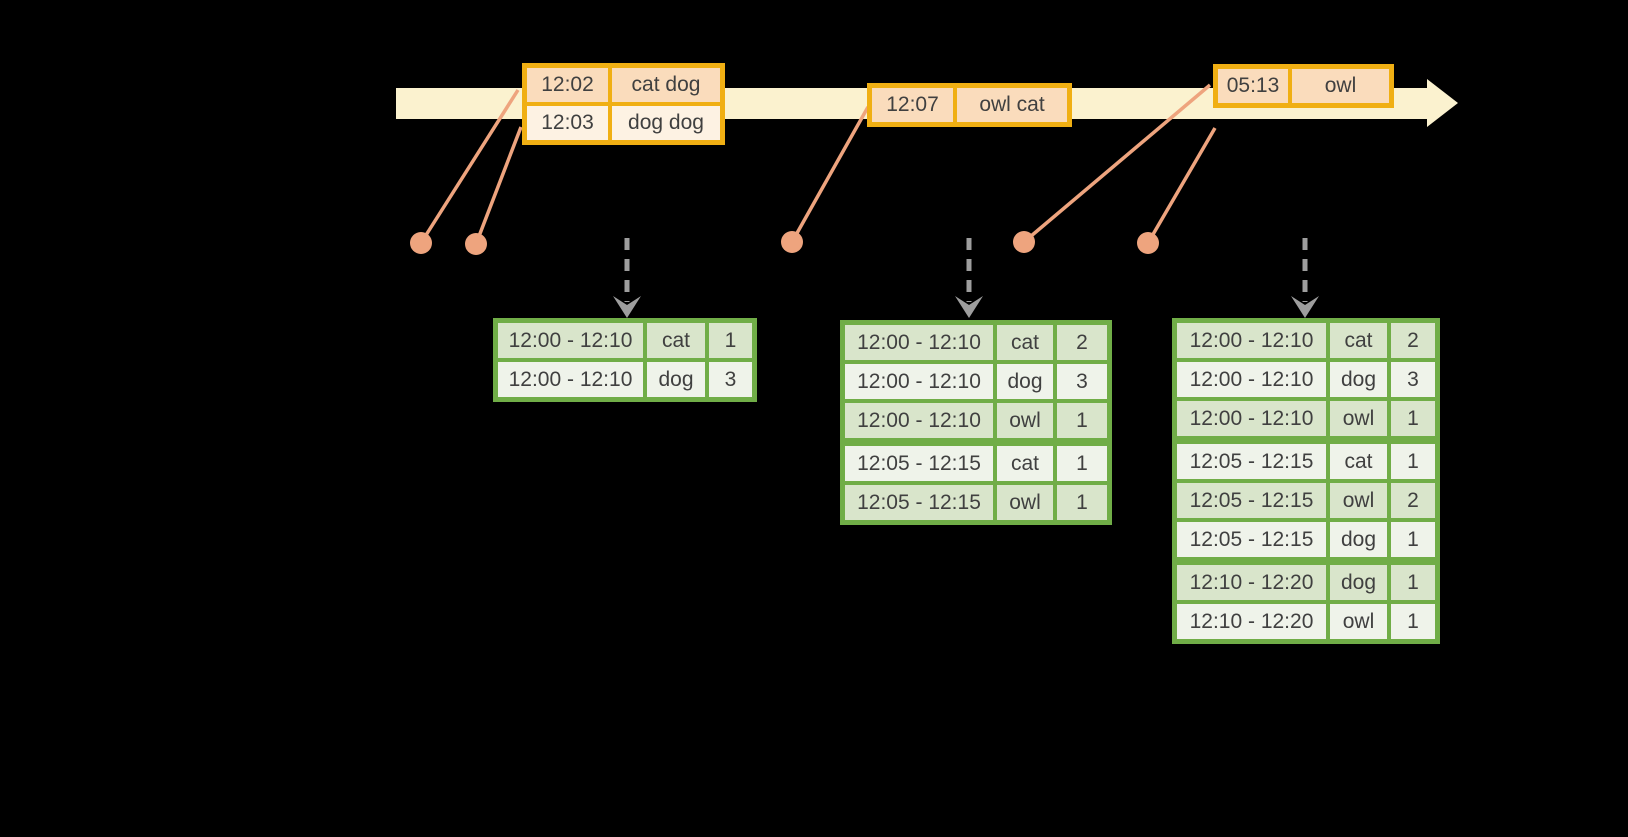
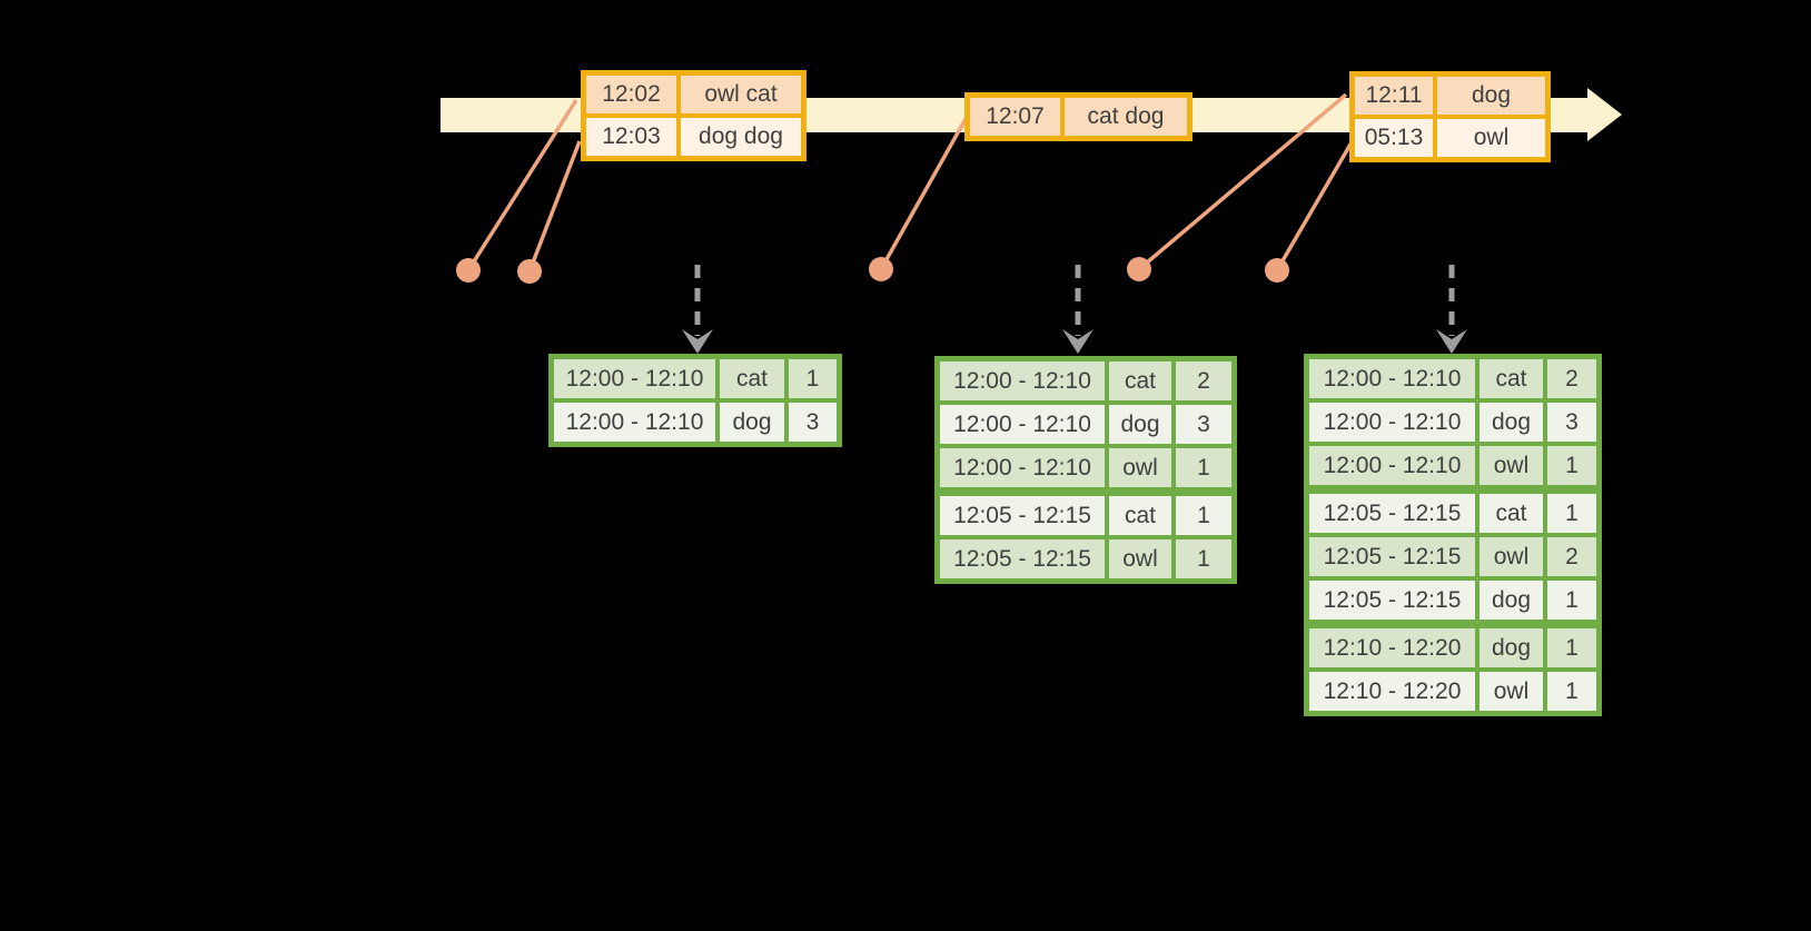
- 12:02	cat dog
+ 12:02	owl cat
  12:03	dog dog
- 12:07	owl cat
+ 12:07	cat dog
+ 12:11	dog
  05:13	owl
  12:00 - 12:10	cat	1
  12:00 - 12:10	dog	3
  12:00 - 12:10	cat	2
  12:00 - 12:10	dog	3
  12:00 - 12:10	owl	1
  12:05 - 12:15	cat	1
  12:05 - 12:15	owl	1
  12:00 - 12:10	cat	2
  12:00 - 12:10	dog	3
  12:00 - 12:10	owl	1
  12:05 - 12:15	cat	1
  12:05 - 12:15	owl	2
  12:05 - 12:15	dog	1
  12:10 - 12:20	dog	1
  12:10 - 12:20	owl	1
